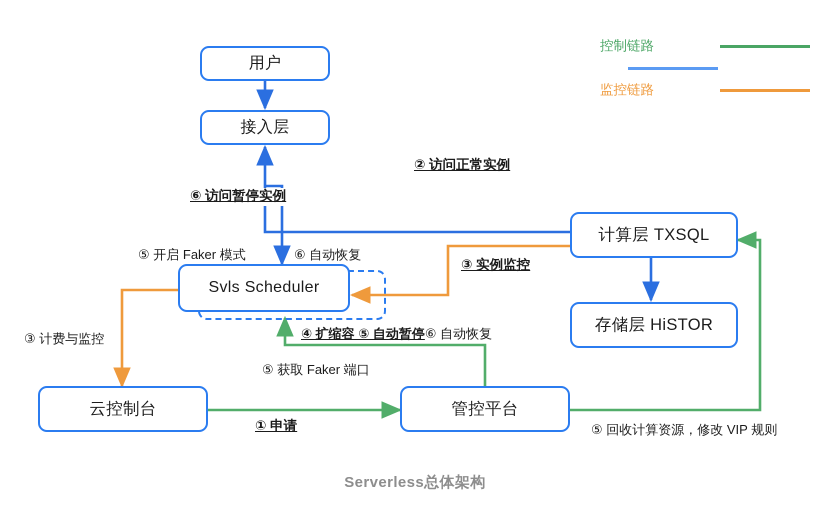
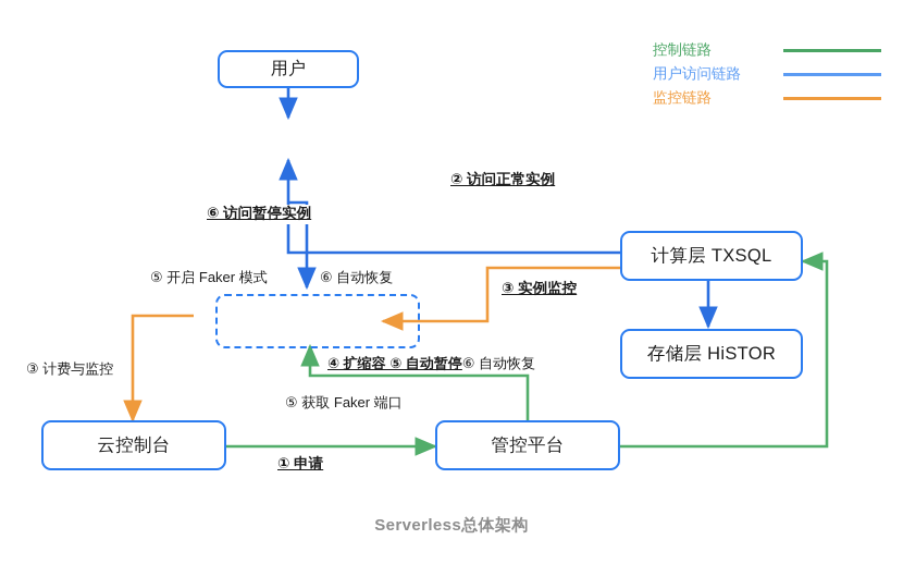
  用户
- 接入层
- Svls Scheduler
  计算层 TXSQL
  存储层 HiSTOR
  云控制台
  管控平台
  ② 访问正常实例
  ⑥ 访问暂停实例
  ⑤ 开启 Faker 模式
  ⑥ 自动恢复
  ③ 实例监控
  ③ 计费与监控
  ④ 扩缩容 ⑤ 自动暂停⑥ 自动恢复
  ⑤ 获取 Faker 端口
  ① 申请
- ⑤ 回收计算资源，修改 VIP 规则
  控制链路
+ 用户访问链路
  监控链路
  Serverless总体架构
